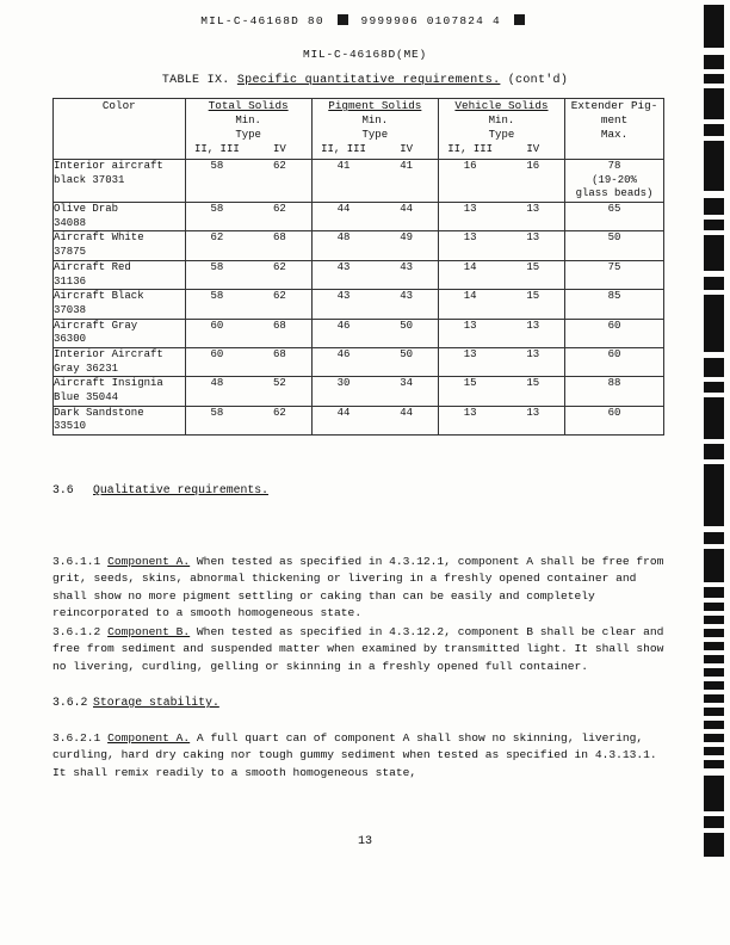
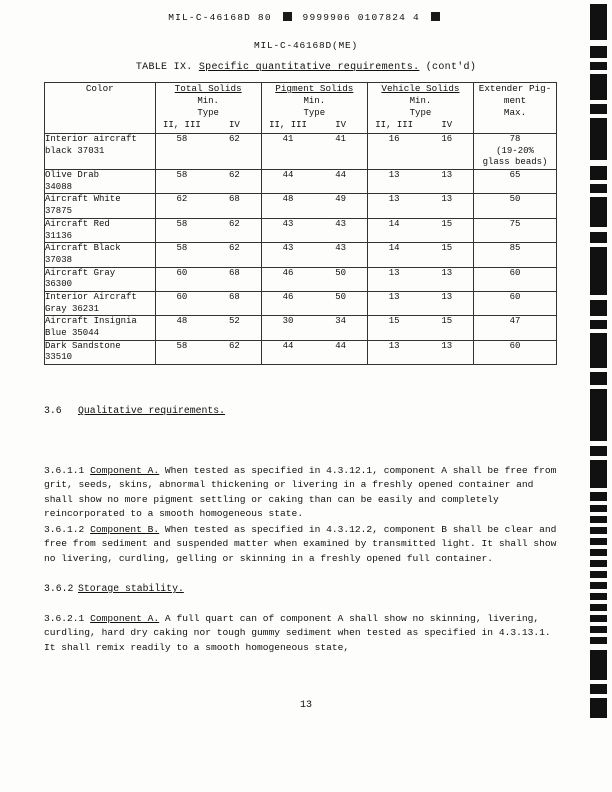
  MIL-C-46168D 80 9999906 0107824 4
  MIL-C-46168D(ME)
  TABLE IX. Specific quantitative requirements. (cont'd)
  Color	Total Solids	Pigment Solids	Vehicle Solids	Extender Pig- ment Max.
  Min.	Min.	Min.
  Type	Type	Type
  II, III IV	II, III IV	II, III IV
  Interior aircraft black 37031	58 62	41 41	16 16	78 (19-20% glass beads)
  Olive Drab 34088	58 62	44 44	13 13	65
  Aircraft White 37875	62 68	48 49	13 13	50
  Aircraft Red 31136	58 62	43 43	14 15	75
  Aircraft Black 37038	58 62	43 43	14 15	85
  Aircraft Gray 36300	60 68	46 50	13 13	60
  Interior Aircraft Gray 36231	60 68	46 50	13 13	60
- Aircraft Insignia Blue 35044	48 52	30 34	15 15	88
+ Aircraft Insignia Blue 35044	48 52	30 34	15 15	47
  Dark Sandstone 33510	58 62	44 44	13 13	60
  3.6 Qualitative requirements.
  3.6.1.1 Component A. When tested as specified in 4.3.12.1, component A shall be free from grit, seeds, skins, abnormal thickening or livering in a freshly opened container and shall show no more pigment settling or caking than can be easily and completely reincorporated to a smooth homogeneous state.
  3.6.1.2 Component B. When tested as specified in 4.3.12.2, component B shall be clear and free from sediment and suspended matter when examined by transmitted light. It shall show no livering, curdling, gelling or skinning in a freshly opened full container.
  3.6.2 Storage stability.
  3.6.2.1 Component A. A full quart can of component A shall show no skinning, livering, curdling, hard dry caking nor tough gummy sediment when tested as specified in 4.3.13.1. It shall remix readily to a smooth homogeneous state,
  13
